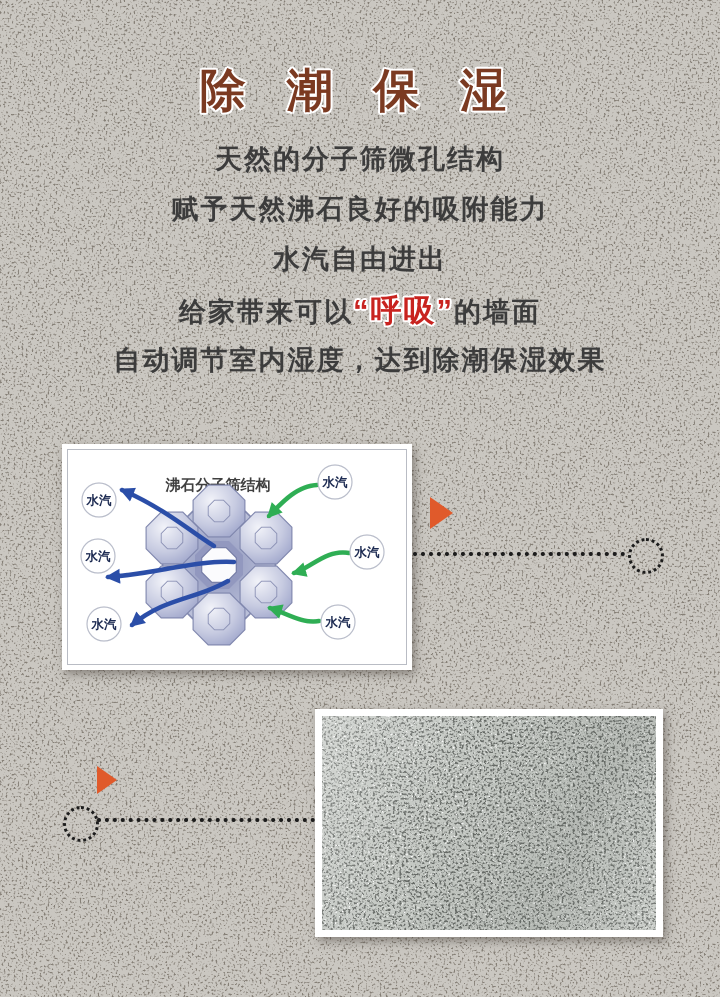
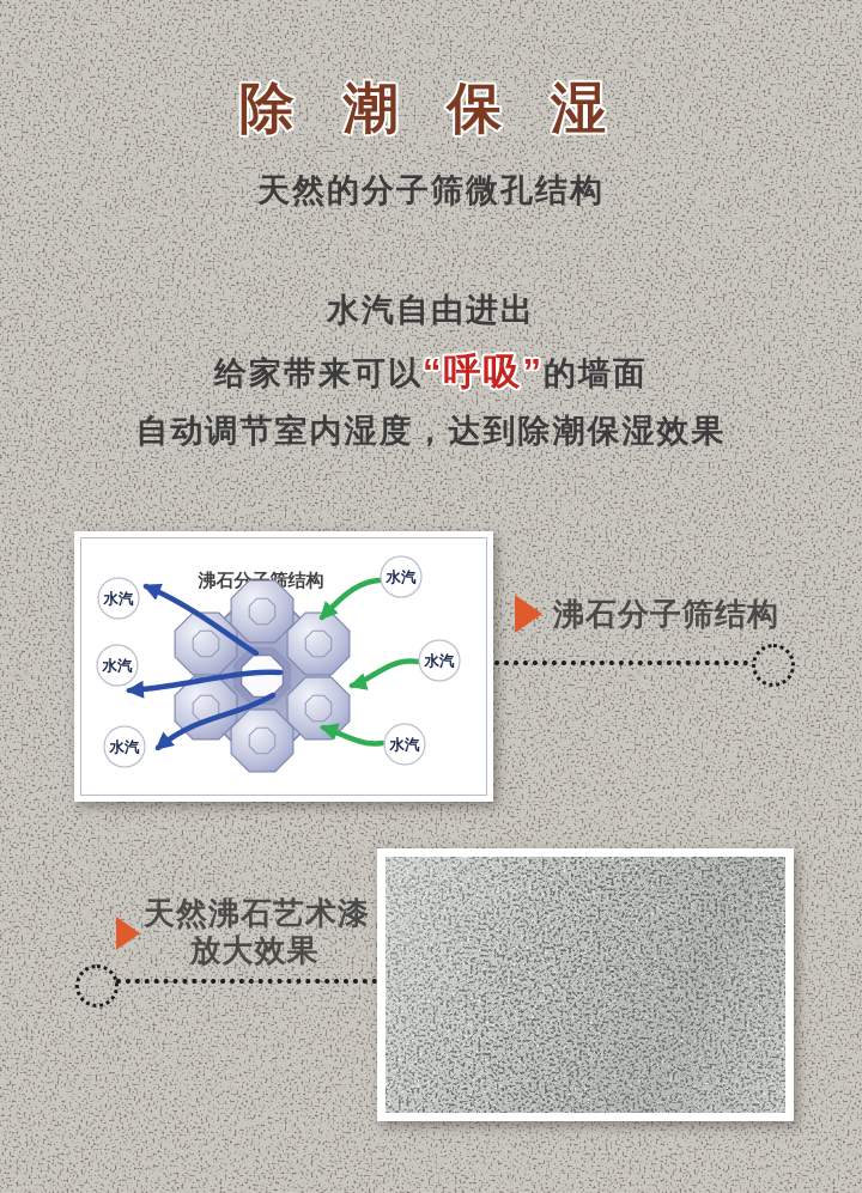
  除 潮 保 湿
  天然的分子筛微孔结构
- 赋予天然沸石良好的吸附能力
  水汽自由进出
  给家带来可以“呼吸”的墙面
  自动调节室内湿度，达到除潮保湿效果
  沸石分筛结构
  水汽
  水汽
  水汽
  水汽
  水汽
  水汽
+ 沸石分子筛结构
+ 天然沸石艺术漆
+ 放大效果
